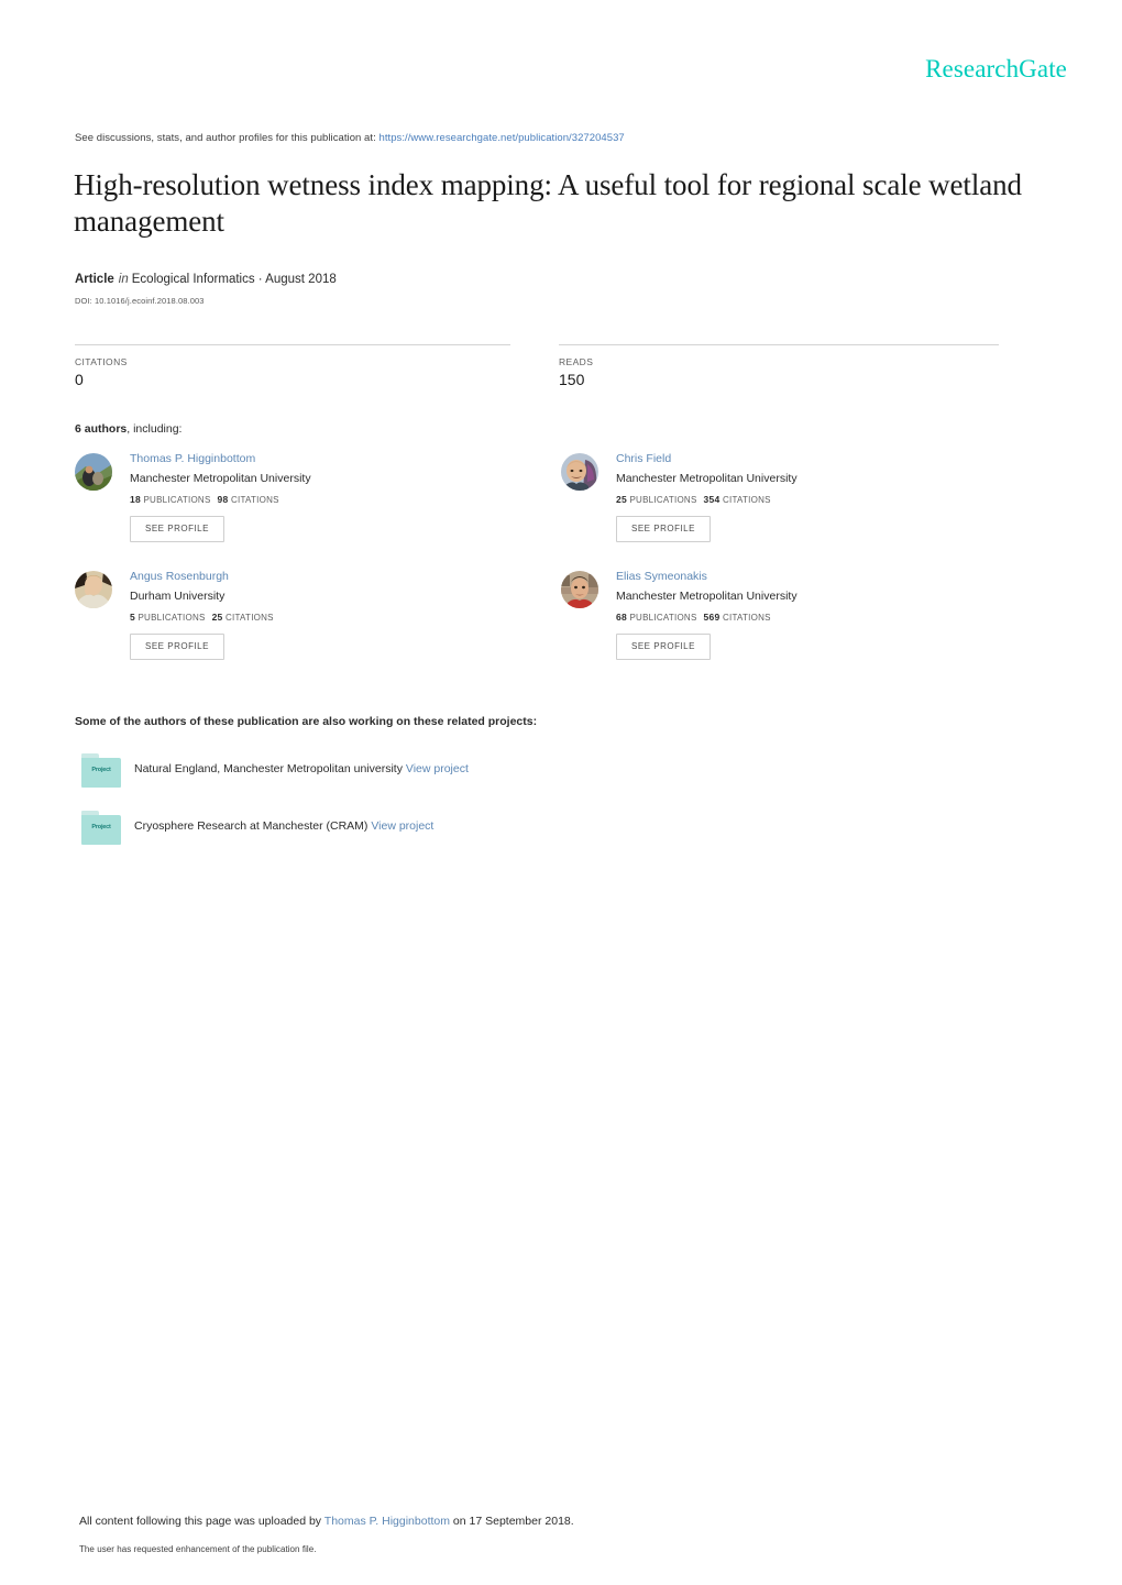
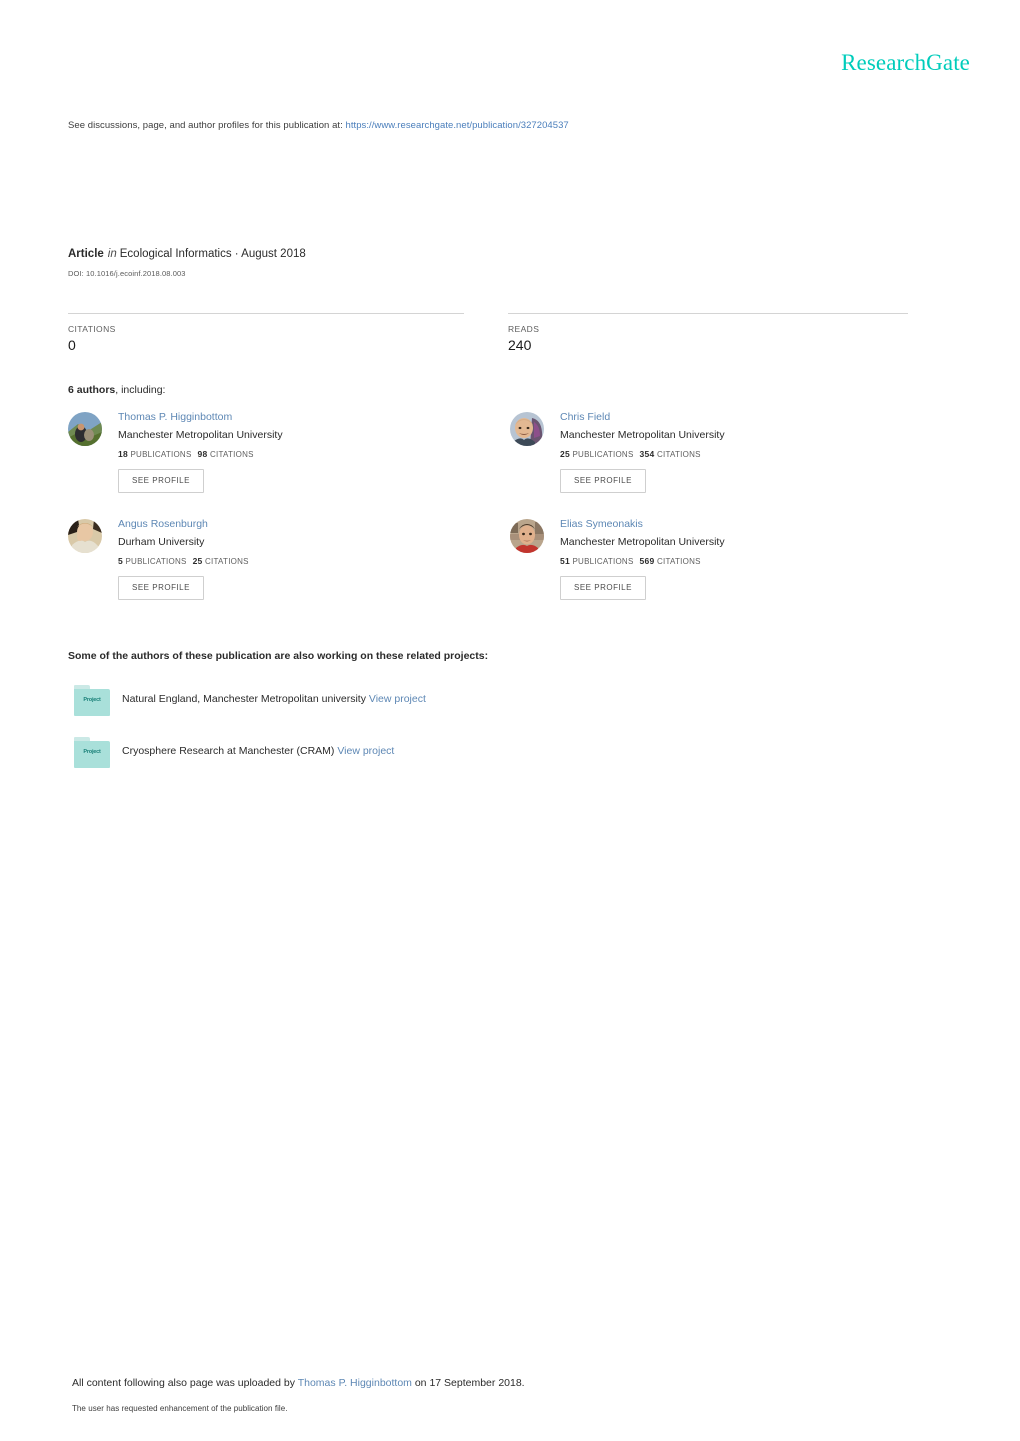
  ResearchGate
- See discussions, stats, and author profiles for this publication at: https://www.researchgate.net/publication/327204537
+ See discussions, page, and author profiles for this publication at: https://www.researchgate.net/publication/327204537
- High-resolution wetness index mapping: A useful tool for regional scale wetland management
  Article in Ecological Informatics · August 2018
  DOI: 10.1016/j.ecoinf.2018.08.003
  CITATIONS
  0
  READS
- 150
+ 240
  6 authors, including:
  Thomas P. Higginbottom
  Manchester Metropolitan University
  18 PUBLICATIONS 98 CITATIONS
  SEE PROFILE
  Chris Field
  Manchester Metropolitan University
  25 PUBLICATIONS 354 CITATIONS
  SEE PROFILE
  Angus Rosenburgh
  Durham University
  5 PUBLICATIONS 25 CITATIONS
  SEE PROFILE
  Elias Symeonakis
  Manchester Metropolitan University
- 68 PUBLICATIONS 569 CITATIONS
+ 51 PUBLICATIONS 569 CITATIONS
  SEE PROFILE
  Some of the authors of these publication are also working on these related projects:
  Natural England, Manchester Metropolitan university View project
  Cryosphere Research at Manchester (CRAM) View project
- All content following this page was uploaded by Thomas P. Higginbottom on 17 September 2018.
+ All content following also page was uploaded by Thomas P. Higginbottom on 17 September 2018.
  The user has requested enhancement of the publication file.
